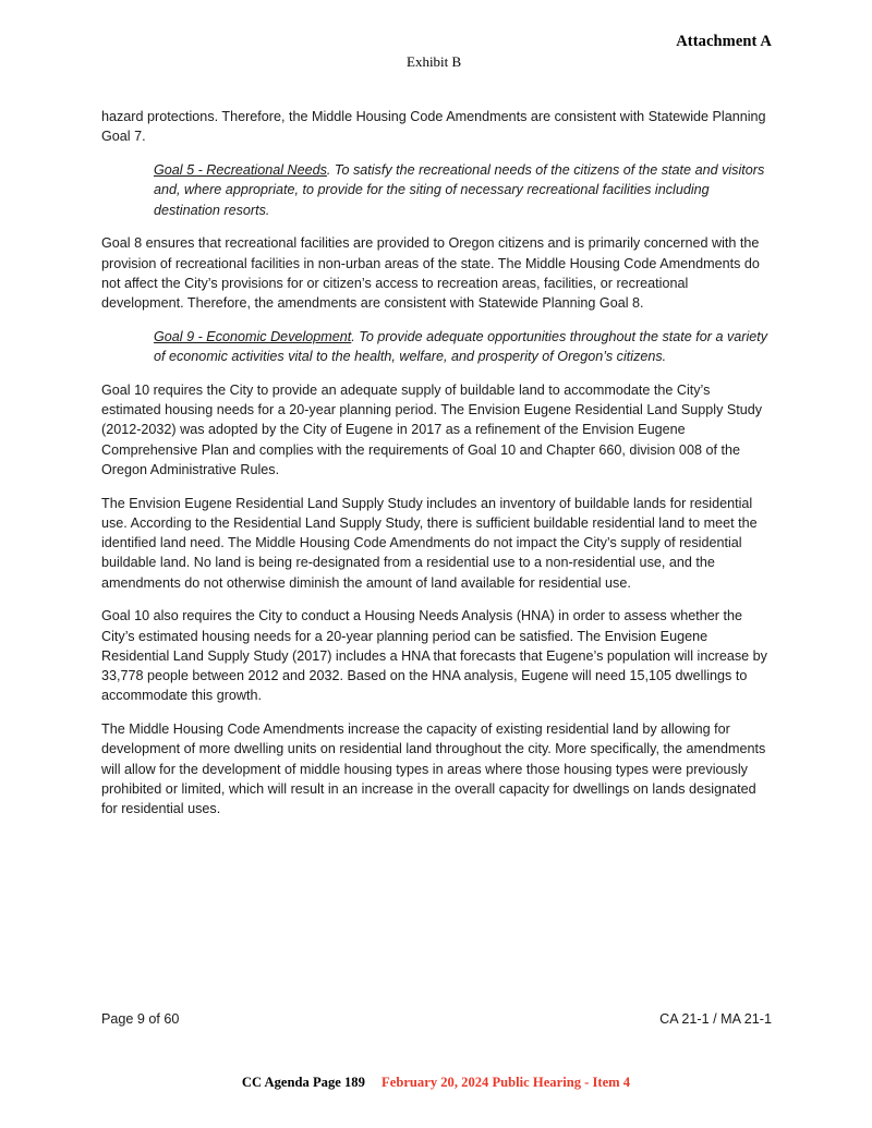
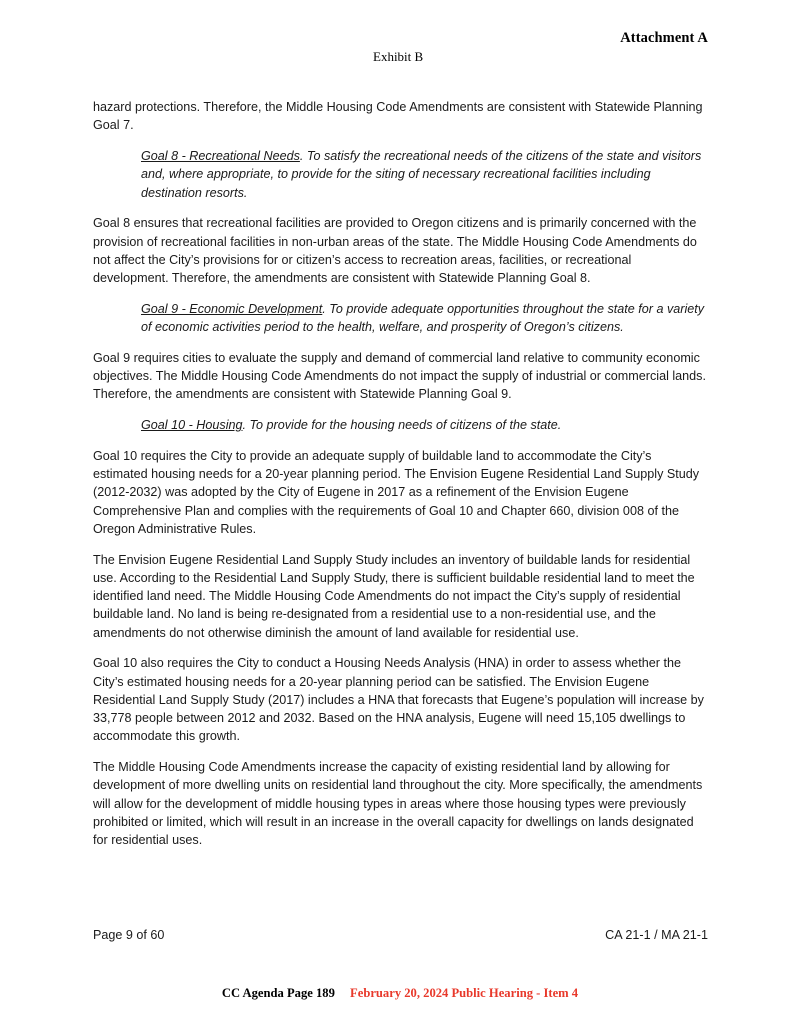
  Attachment A
  Exhibit B
  hazard protections. Therefore, the Middle Housing Code Amendments are consistent with Statewide Planning Goal 7.
- Goal 5 - Recreational Needs. To satisfy the recreational needs of the citizens of the state and visitors and, where appropriate, to provide for the siting of necessary recreational facilities including destination resorts.
+ Goal 8 - Recreational Needs. To satisfy the recreational needs of the citizens of the state and visitors and, where appropriate, to provide for the siting of necessary recreational facilities including destination resorts.
  Goal 8 ensures that recreational facilities are provided to Oregon citizens and is primarily concerned with the provision of recreational facilities in non-urban areas of the state. The Middle Housing Code Amendments do not affect the City’s provisions for or citizen’s access to recreation areas, facilities, or recreational development. Therefore, the amendments are consistent with Statewide Planning Goal 8.
- Goal 9 - Economic Development. To provide adequate opportunities throughout the state for a variety of economic activities vital to the health, welfare, and prosperity of Oregon’s citizens.
+ Goal 9 - Economic Development. To provide adequate opportunities throughout the state for a variety of economic activities period to the health, welfare, and prosperity of Oregon’s citizens.
+ Goal 9 requires cities to evaluate the supply and demand of commercial land relative to community economic objectives. The Middle Housing Code Amendments do not impact the supply of industrial or commercial lands. Therefore, the amendments are consistent with Statewide Planning Goal 9.
+ Goal 10 - Housing. To provide for the housing needs of citizens of the state.
  Goal 10 requires the City to provide an adequate supply of buildable land to accommodate the City’s estimated housing needs for a 20-year planning period. The Envision Eugene Residential Land Supply Study (2012-2032) was adopted by the City of Eugene in 2017 as a refinement of the Envision Eugene Comprehensive Plan and complies with the requirements of Goal 10 and Chapter 660, division 008 of the Oregon Administrative Rules.
  The Envision Eugene Residential Land Supply Study includes an inventory of buildable lands for residential use. According to the Residential Land Supply Study, there is sufficient buildable residential land to meet the identified land need. The Middle Housing Code Amendments do not impact the City’s supply of residential buildable land. No land is being re-designated from a residential use to a non-residential use, and the amendments do not otherwise diminish the amount of land available for residential use.
  Goal 10 also requires the City to conduct a Housing Needs Analysis (HNA) in order to assess whether the City’s estimated housing needs for a 20-year planning period can be satisfied. The Envision Eugene Residential Land Supply Study (2017) includes a HNA that forecasts that Eugene’s population will increase by 33,778 people between 2012 and 2032. Based on the HNA analysis, Eugene will need 15,105 dwellings to accommodate this growth.
  The Middle Housing Code Amendments increase the capacity of existing residential land by allowing for development of more dwelling units on residential land throughout the city. More specifically, the amendments will allow for the development of middle housing types in areas where those housing types were previously prohibited or limited, which will result in an increase in the overall capacity for dwellings on lands designated for residential uses.
  Page 9 of 60
  CA 21-1 / MA 21-1
  CC Agenda Page 189 February 20, 2024 Public Hearing - Item 4
